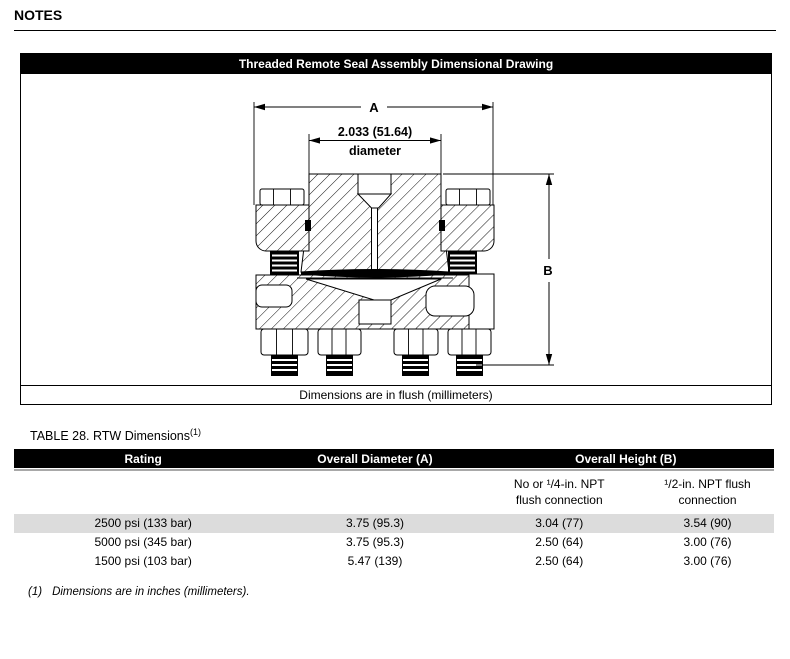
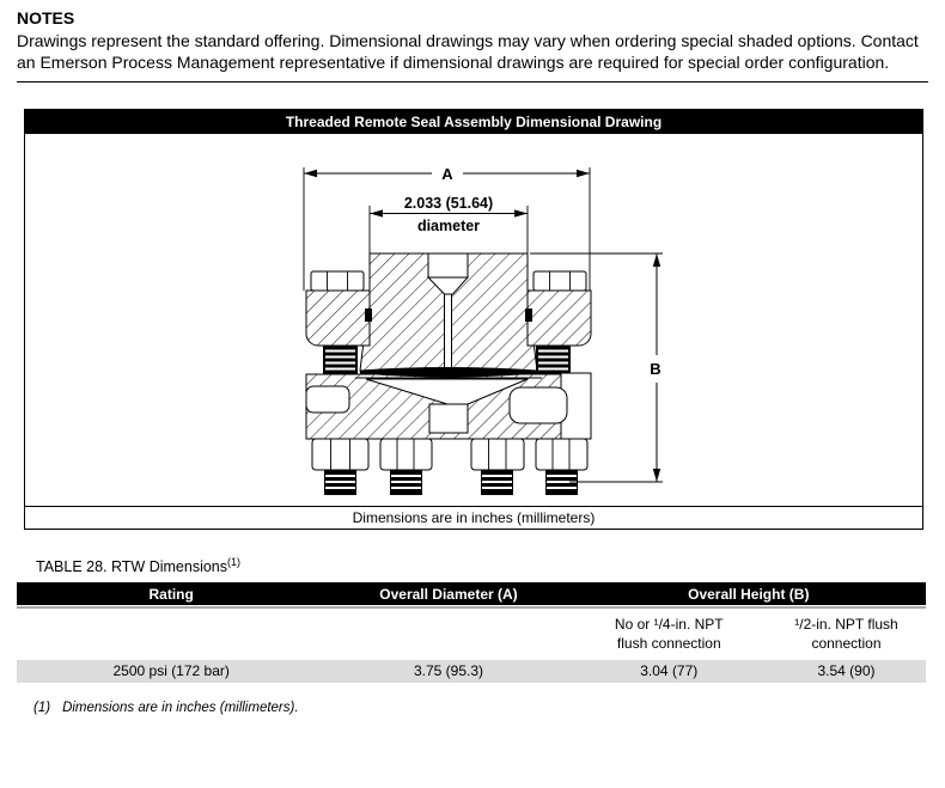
  NOTES
+ Drawings represent the standard offering. Dimensional drawings may vary when ordering special shaded options. Contact an Emerson Process Management representative if dimensional drawings are required for special order configuration.
  Threaded Remote Seal Assembly Dimensional Drawing
  A
  2.033 (51.64)
  diameter
  B
- Dimensions are in flush (millimeters)
+ Dimensions are in inches (millimeters)
  TABLE 28. RTW Dimensions(1)
  Rating	Overall Diameter (A)	Overall Height (B)
  		No or ¹/4-in. NPT flush connection	¹/2-in. NPT flush connection
- 2500 psi (133 bar)	3.75 (95.3)	3.04 (77)	3.54 (90)
+ 2500 psi (172 bar)	3.75 (95.3)	3.04 (77)	3.54 (90)
- 5000 psi (345 bar)	3.75 (95.3)	2.50 (64)	3.00 (76)
- 1500 psi (103 bar)	5.47 (139)	2.50 (64)	3.00 (76)
  (1) Dimensions are in inches (millimeters).
